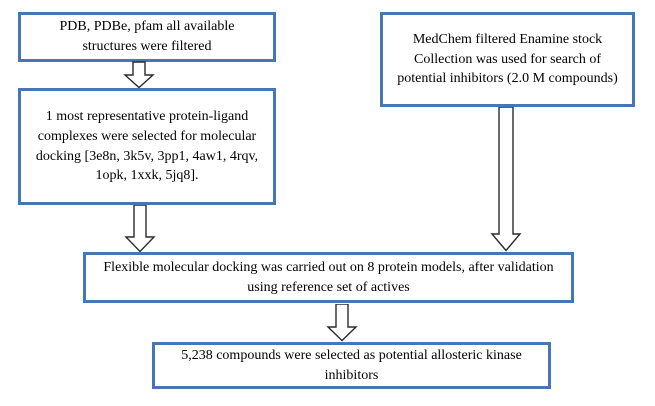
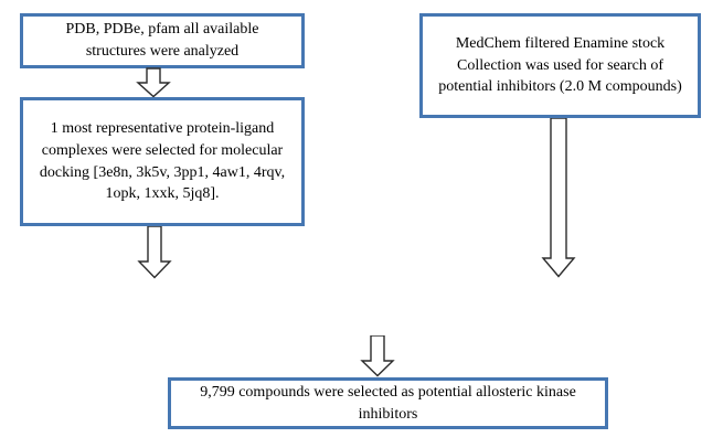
- PDB, PDBe, pfam all available structures were filtered
+ PDB, PDBe, pfam all available structures were analyzed
  MedChem filtered Enamine stock Collection was used for search of potential inhibitors (2.0 M compounds)
  1 most representative protein-ligand complexes were selected for molecular docking [3e8n, 3k5v, 3pp1, 4aw1, 4rqv, 1opk, 1xxk, 5jq8].
- Flexible molecular docking was carried out on 8 protein models, after validation using reference set of actives
- 5,238 compounds were selected as potential allosteric kinase inhibitors
+ 9,799 compounds were selected as potential allosteric kinase inhibitors
